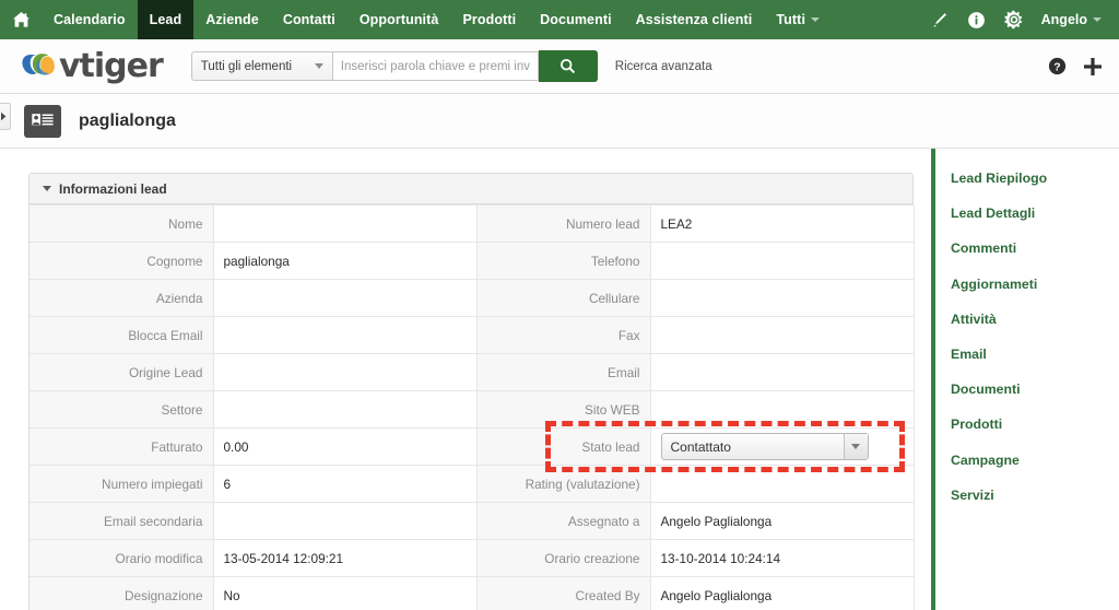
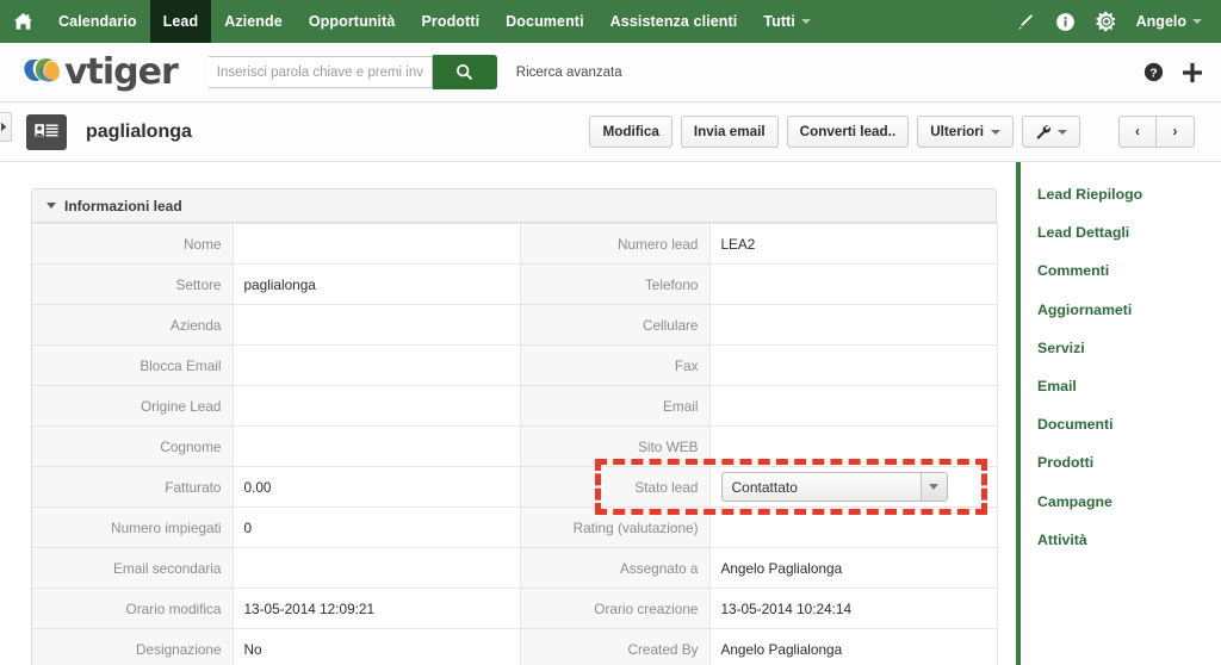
  Calendario
  Lead
  Aziende
- Contatti
  Opportunità
  Prodotti
  Documenti
  Assistenza clienti
  Tutti
  Angelo
  vtiger
- Tutti gli elementi
  Inserisci parola chiave e premi inv
  Ricerca avanzata
  ?
  paglialonga
+ Modifica
+ Invia email
+ Converti lead..
+ Ulteriori
+ ‹
+ ›
  Informazioni lead
  Nome		Numero lead	LEA2
- Cognome	paglialonga	Telefono
+ Settore	paglialonga	Telefono
  Azienda		Cellulare
  Blocca Email		Fax
  Origine Lead		Email
- Settore		Sito WEB
+ Cognome		Sito WEB
  Fatturato	0.00	Stato lead	Contattato
- Numero impiegati	6	Rating (valutazione)
+ Numero impiegati	0	Rating (valutazione)
  Email secondaria		Assegnato a	Angelo Paglialonga
- Orario modifica	13-05-2014 12:09:21	Orario creazione	13-10-2014 10:24:14
+ Orario modifica	13-05-2014 12:09:21	Orario creazione	13-05-2014 10:24:14
  Designazione	No	Created By	Angelo Paglialonga
  Lead Riepilogo
  Lead Dettagli
  Commenti
  Aggiornameti
- Attività
+ Servizi
  Email
  Documenti
  Prodotti
  Campagne
- Servizi
+ Attività
